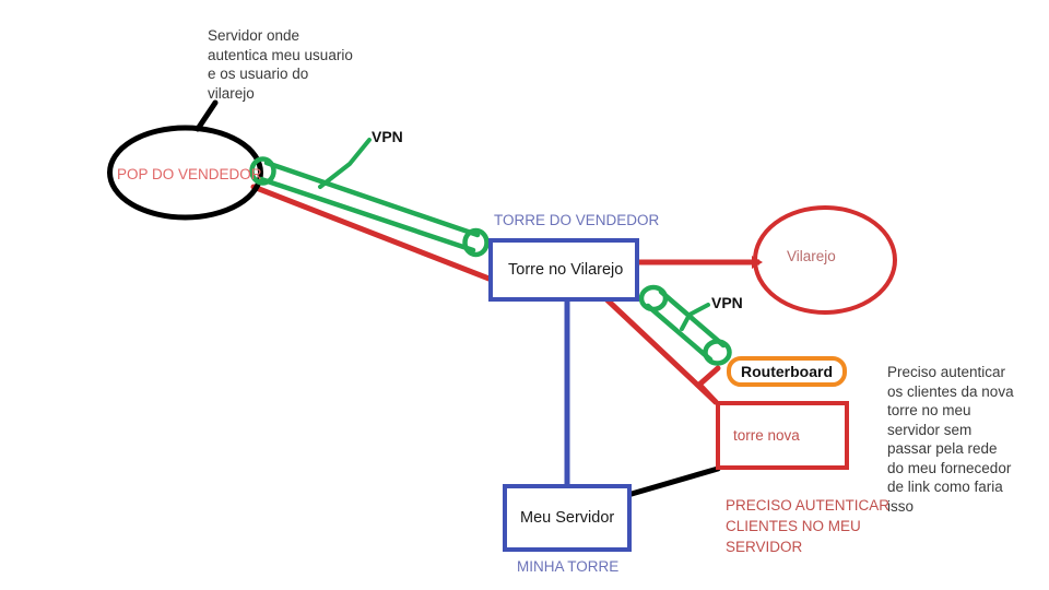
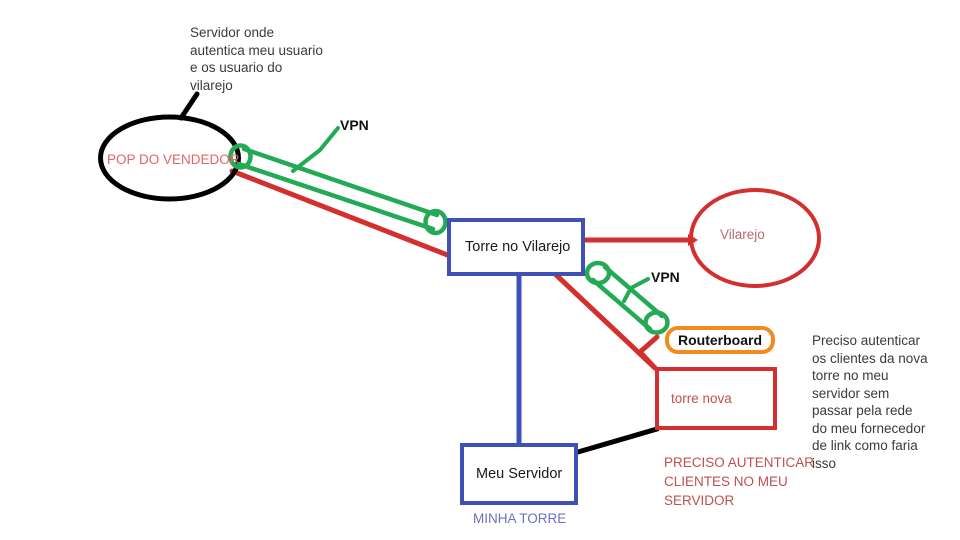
  Servidor onde
  autentica meu usuario
  e os usuario do
  vilarejo
  Preciso autenticar
  os clientes da nova
  torre no meu
  servidor sem
  passar pela rede
  do meu fornecedor
  de link como faria
  isso
  POP DO VENDEDOR
  Vilarejo
- TORRE DO VENDEDOR
  Torre no Vilarejo
  Routerboard
  torre nova
  Meu Servidor
  MINHA TORRE
  VPN
  VPN
  PRECISO AUTENTICAR
  CLIENTES NO MEU
  SERVIDOR
